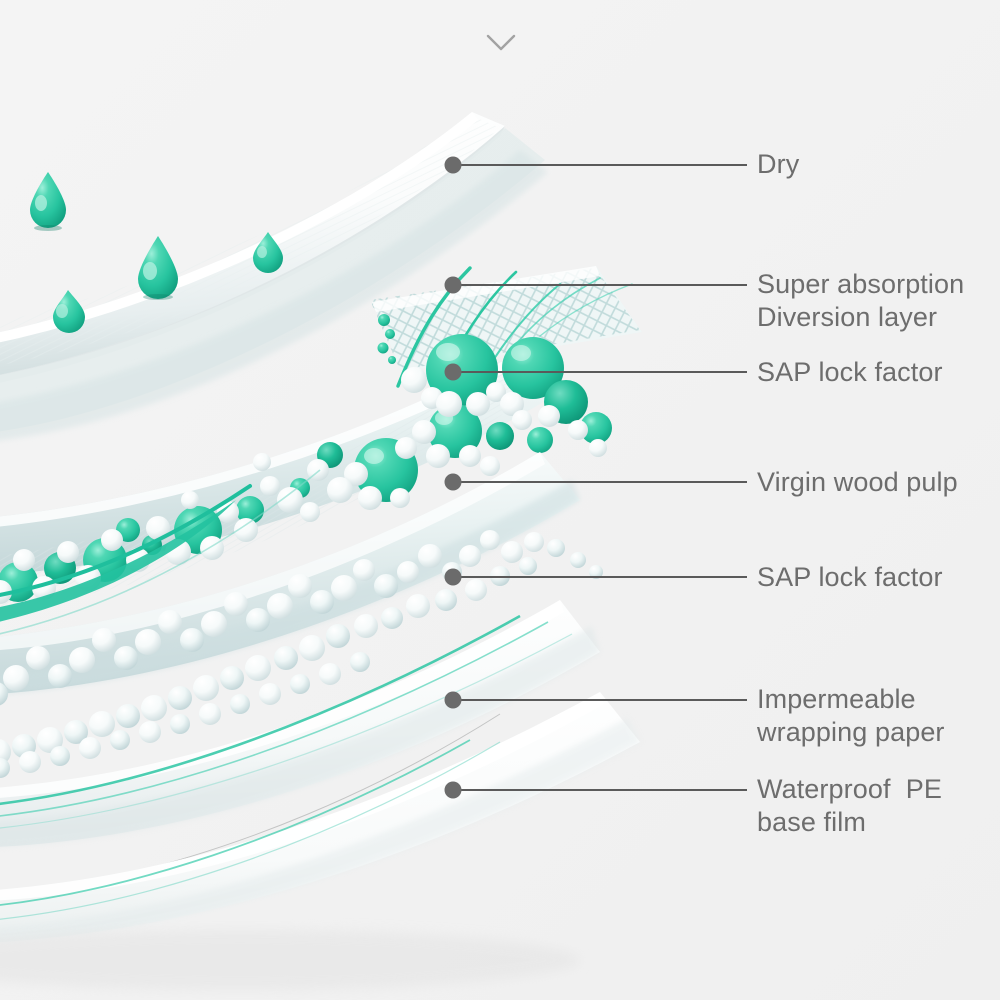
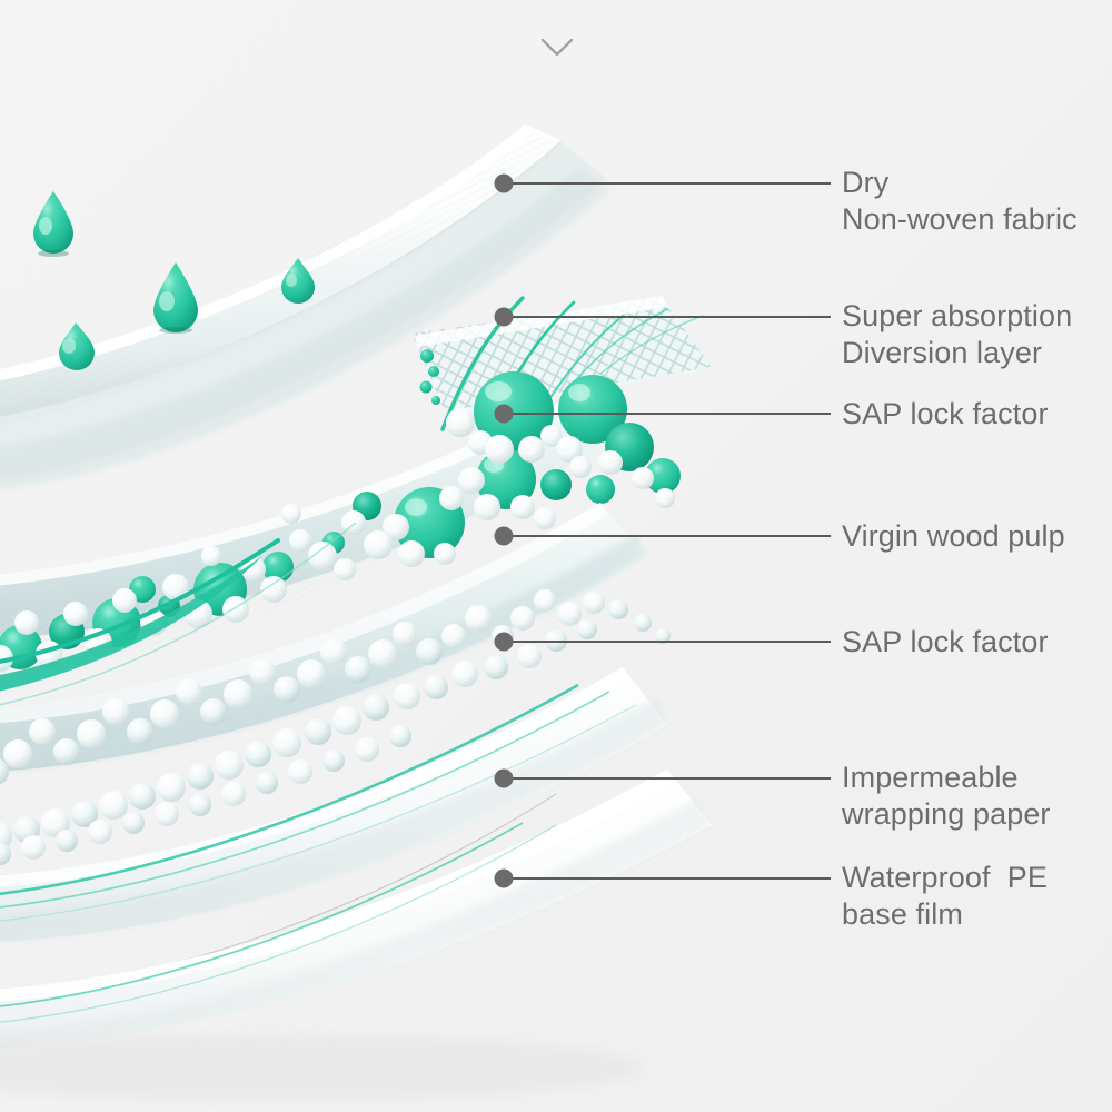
  Dry
+ Non-woven fabric
  Super absorption
  Diversion layer
  SAP lock factor
  Virgin wood pulp
  SAP lock factor
  Impermeable
  wrapping paper
  Waterproof PE
  base film
